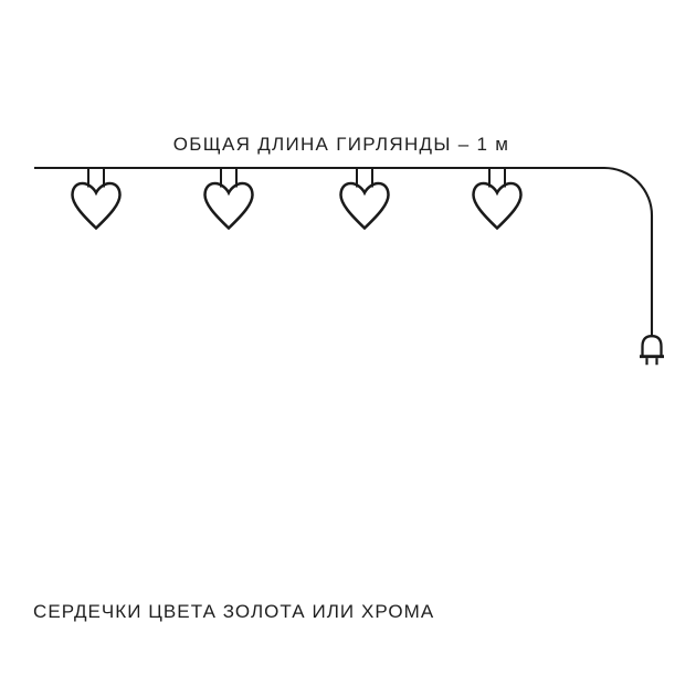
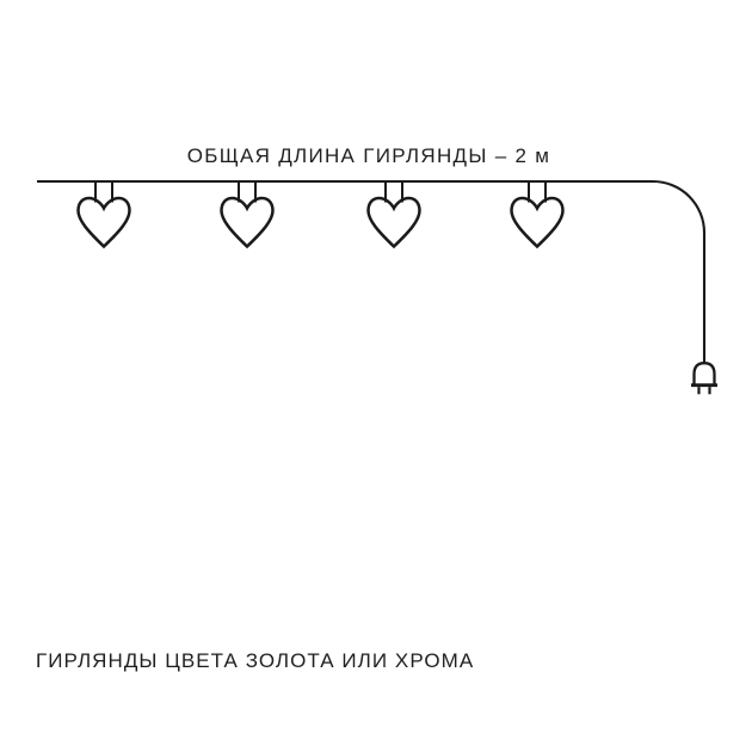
- ОБЩАЯ ДЛИНА ГИРЛЯНДЫ – 1 м
+ ОБЩАЯ ДЛИНА ГИРЛЯНДЫ – 2 м
- СЕРДЕЧКИ ЦВЕТА ЗОЛОТА ИЛИ ХРОМА
+ ГИРЛЯНДЫ ЦВЕТА ЗОЛОТА ИЛИ ХРОМА
